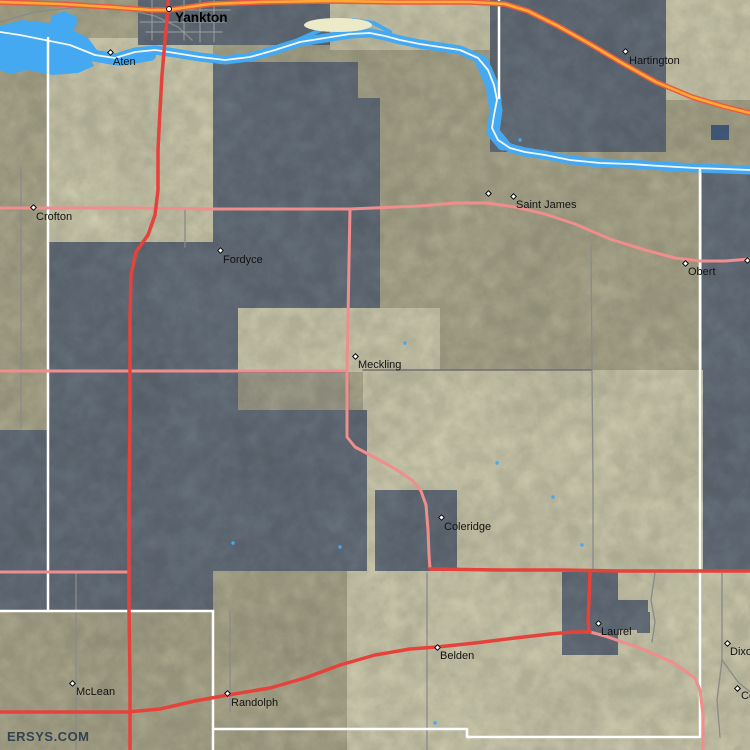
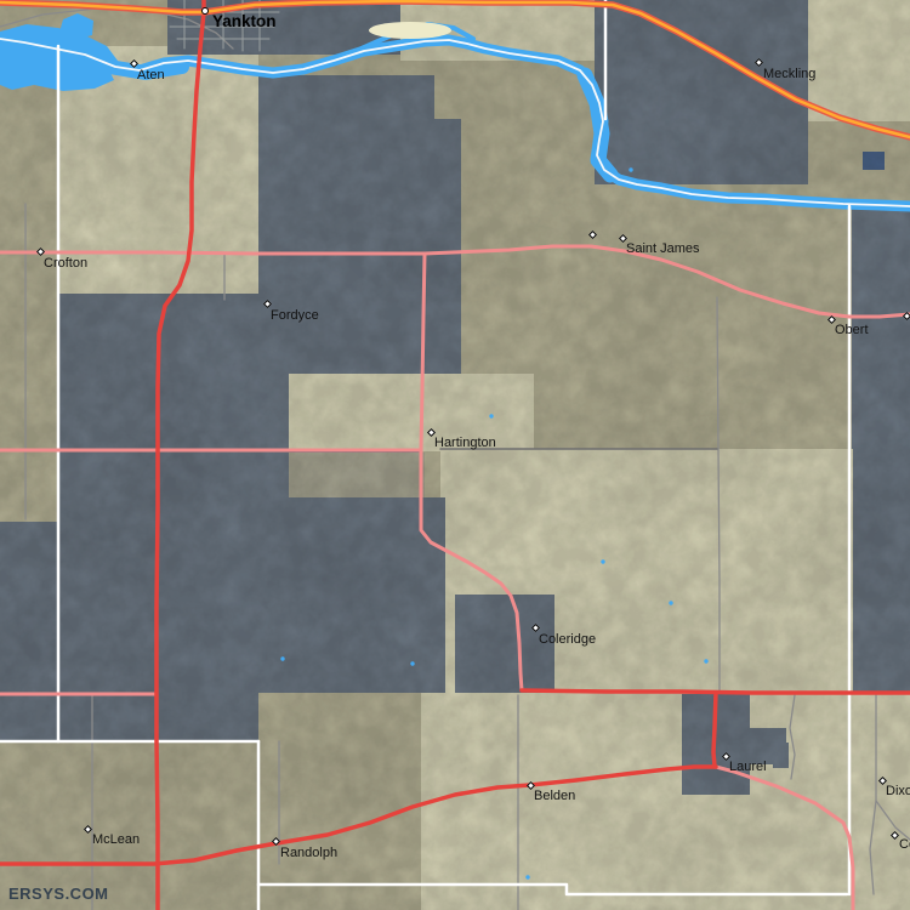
  Yankton
  Aten
- Hartington
+ Meckling
  Crofton
  Fordyce
  Saint James
  Obert
- Meckling
+ Hartington
  Coleridge
  Laurel
  Belden
  Dixo
  McLean
  Randolph
  ERSYS.COM
